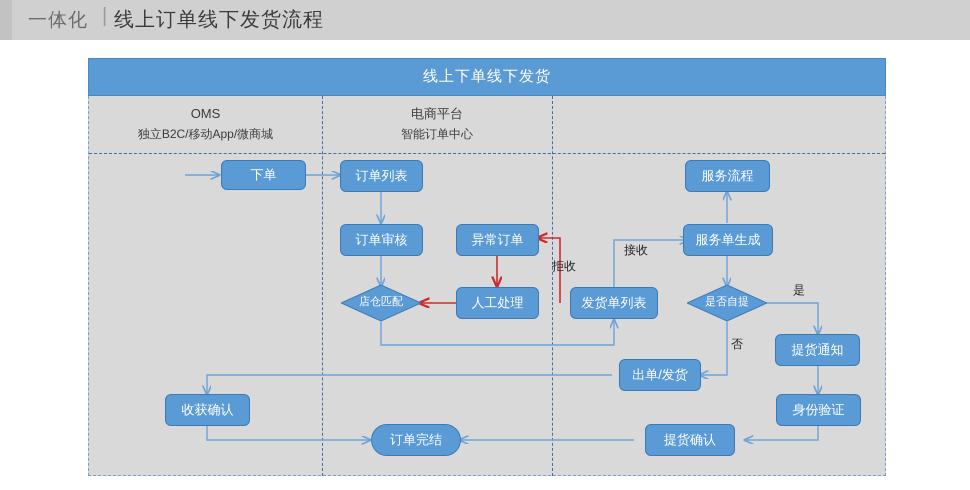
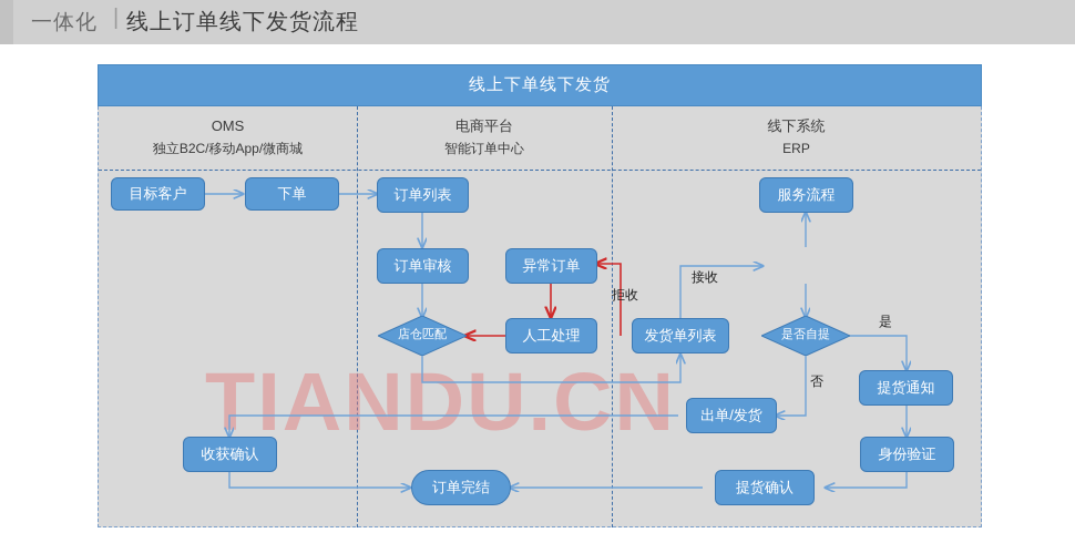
  一体化
  |
  线上订单线下发货流程
  线上下单线下发货
  OMS
  独立B2C/移动App/微商城
  电商平台
  智能订单中心
+ 线下系统
+ ERP
+ TIANDU.CN
+ 目标客户
  下单
  订单列表
  订单审核
  异常订单
  人工处理
  店仓匹配
  发货单列表
  服务流程
- 服务单生成
  是否自提
  提货通知
  出单/发货
  身份验证
  提货确认
  收获确认
  订单完结
  拒收
  接收
  是
  否
